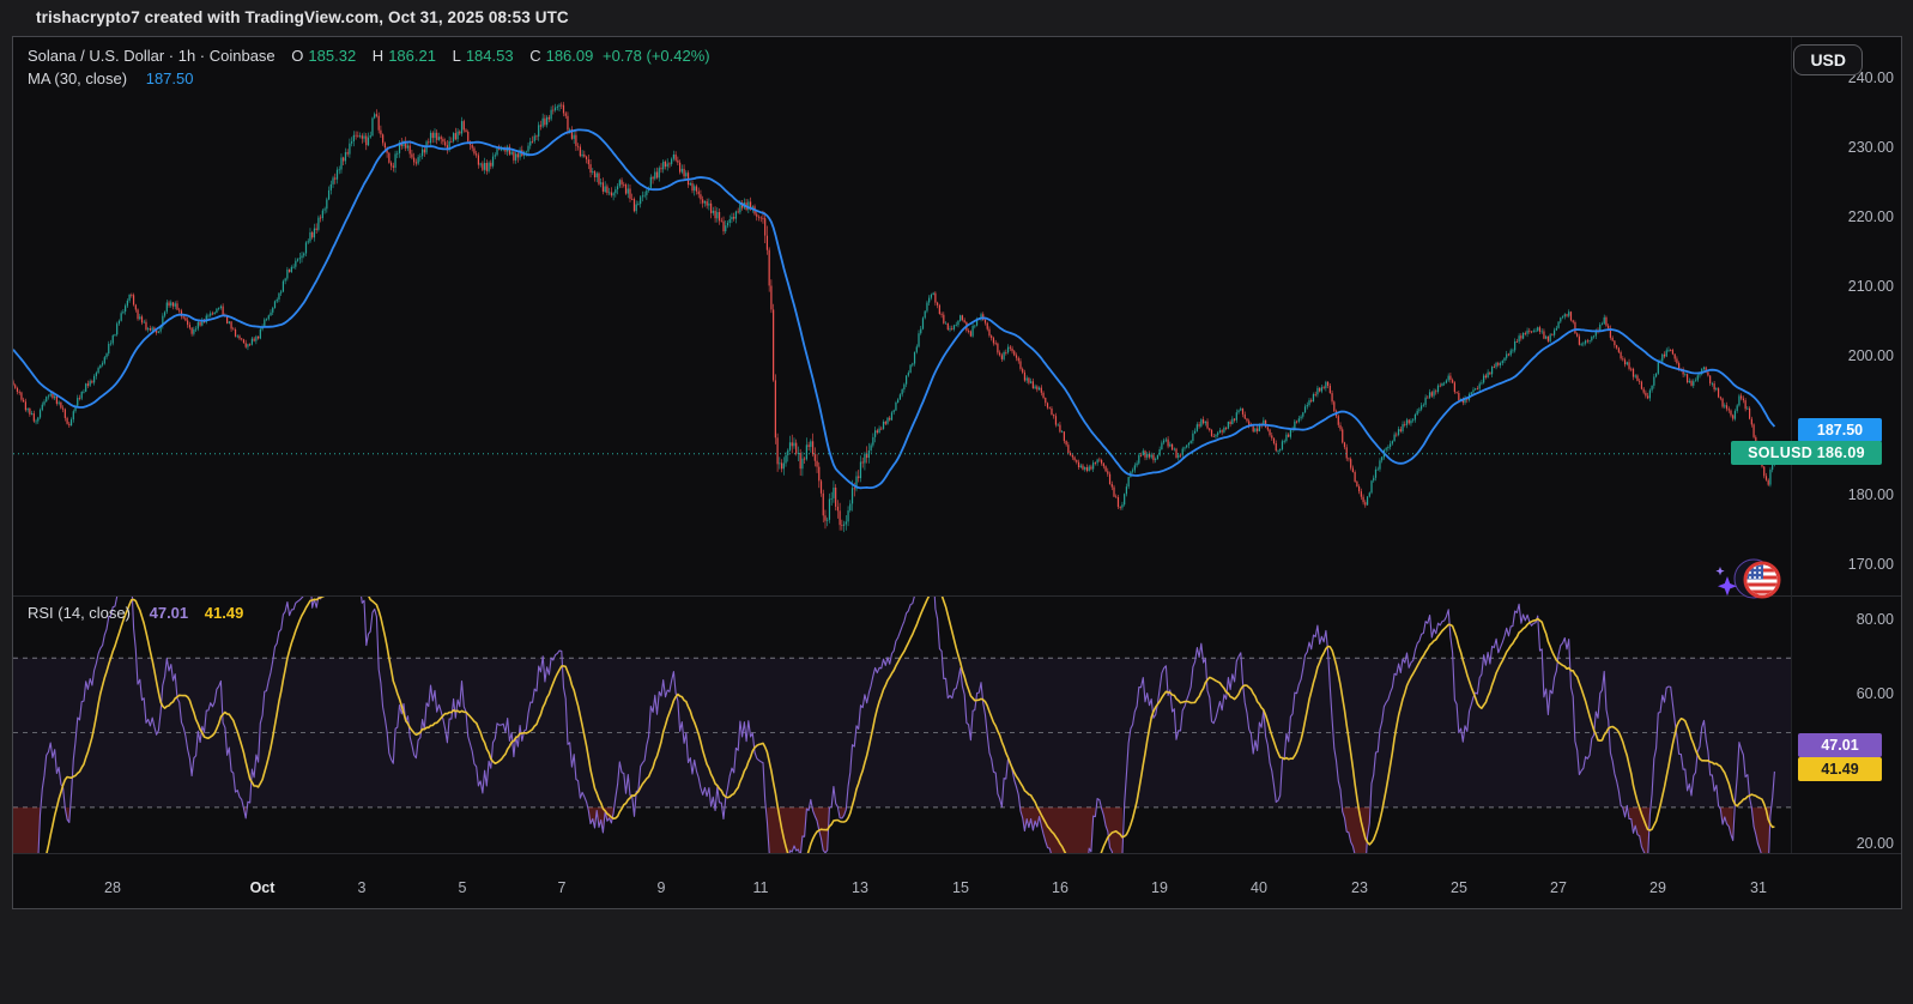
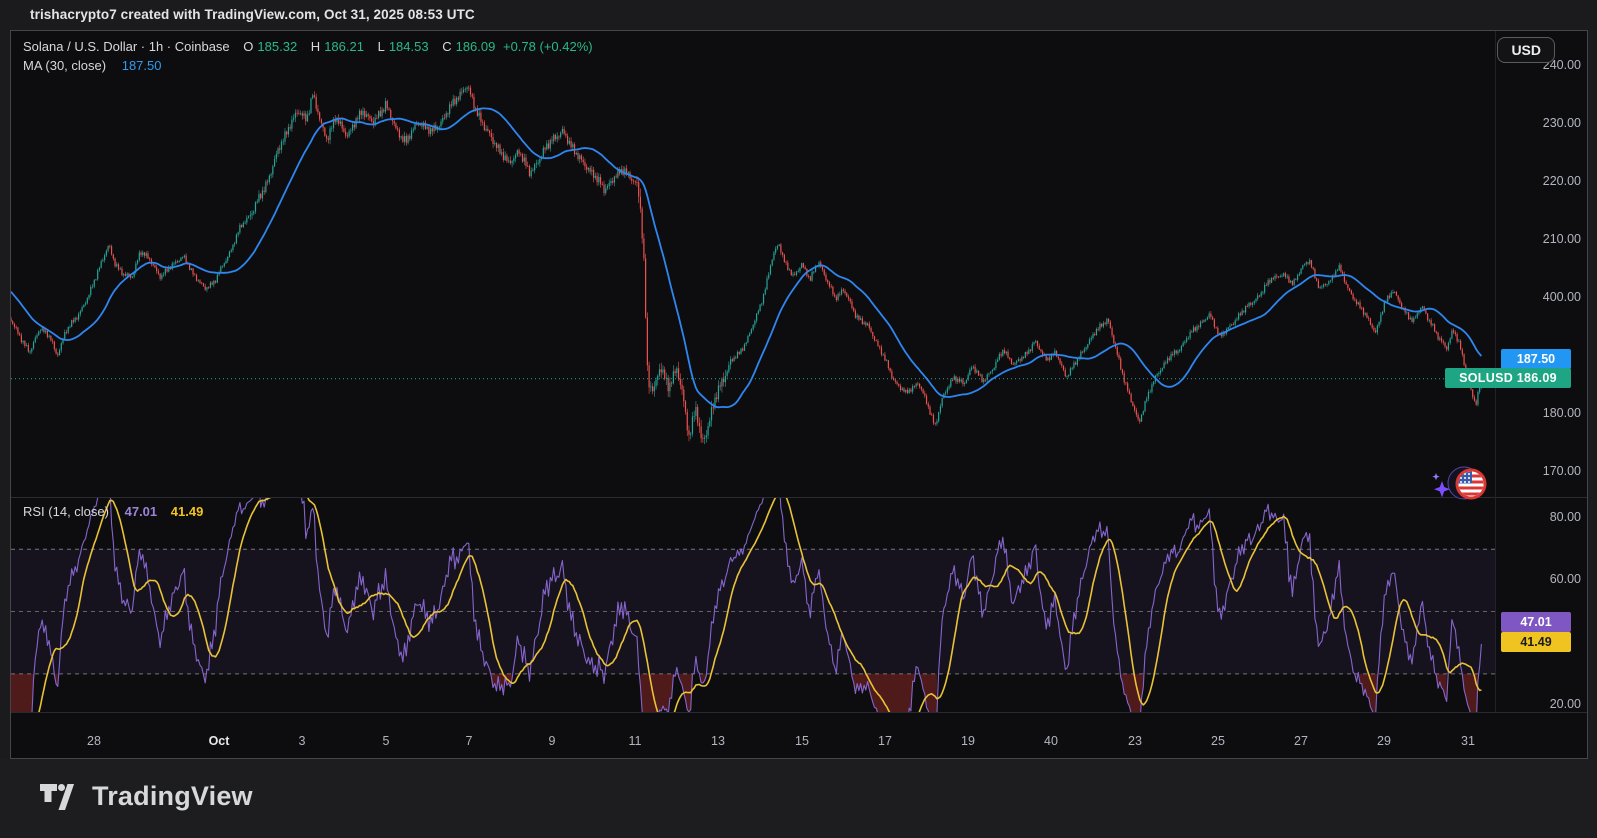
  trishacrypto7 created with TradingView.com, Oct 31, 2025 08:53 UTC
  Solana / U.S. Dollar · 1h · Coinbase O 185.32 H 186.21 L 184.53 C 186.09 +0.78 (+0.42%)
  MA (30, close) 187.50
  RSI (14, close) 47.01 41.49
  USD
  240.00
  230.00
  220.00
  210.00
- 200.00
+ 400.00
  180.00
  170.00
  187.50
  SOLUSD 186.09
  80.00
  60.00
  20.00
  47.01
  41.49
  28
  Oct
  3
  5
  7
  9
  11
  13
  15
- 16
+ 17
  19
  40
  23
  25
  27
  29
  31
+ TradingView
